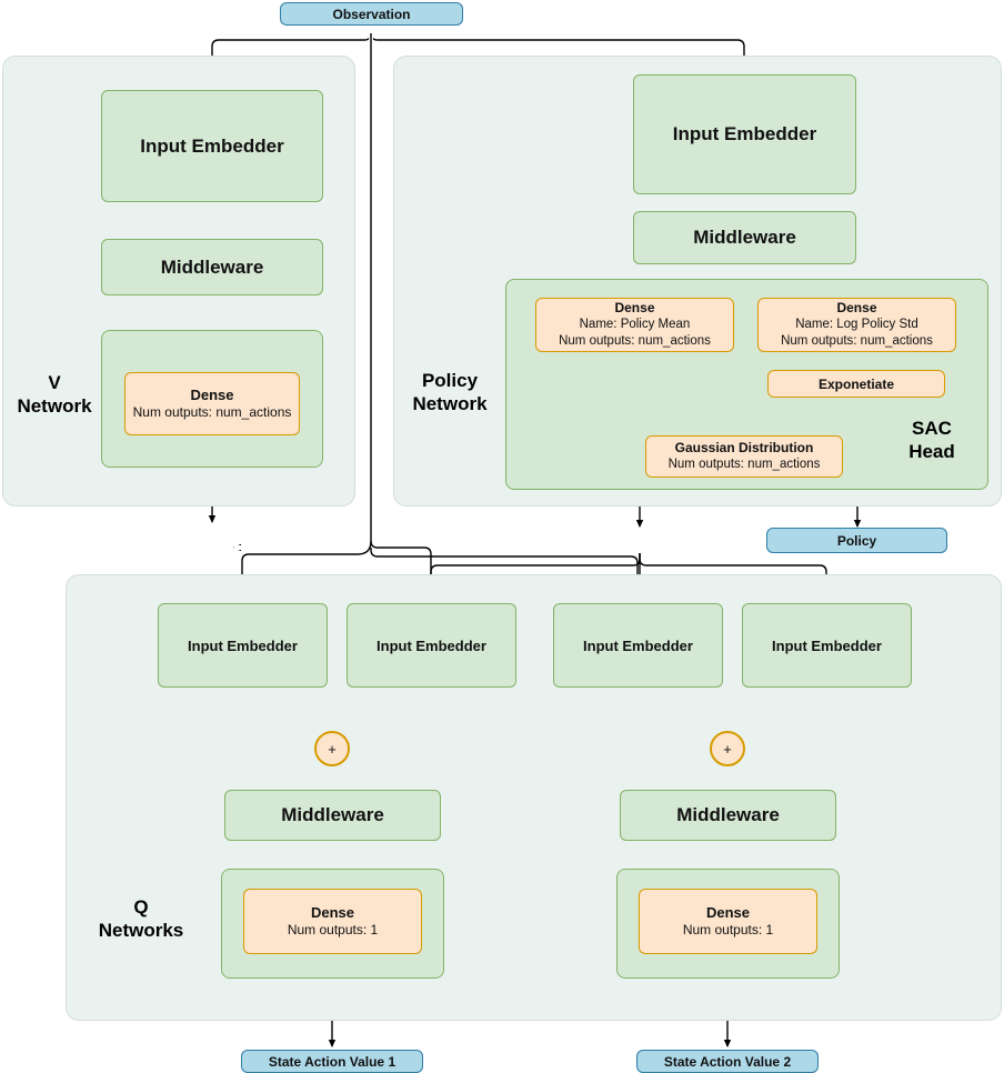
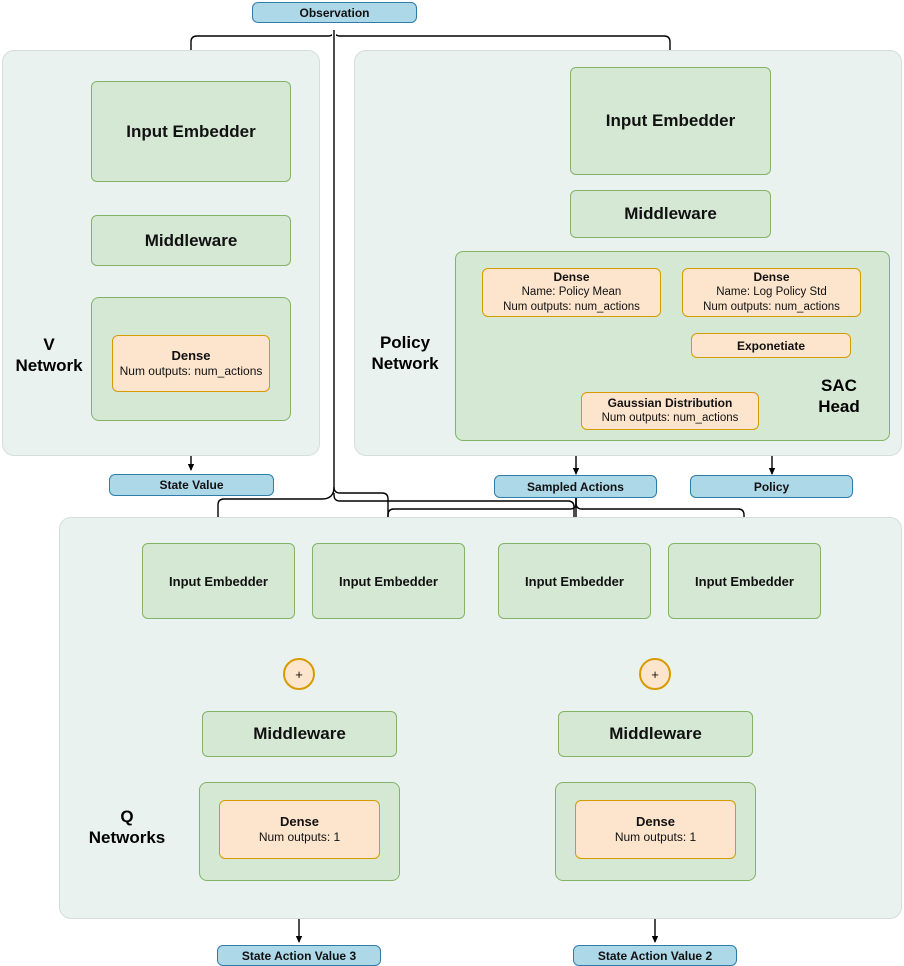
  Observation
  V
  Network
  Input Embedder
  Middleware
  Dense
  Num outputs: num_actions
  Policy
  Network
  Input Embedder
  Middleware
  SAC
  Head
  Dense
  Name: Policy Mean
  Num outputs: num_actions
  Dense
  Name: Log Policy Std
  Num outputs: num_actions
  Exponetiate
  Gaussian Distribution
  Num outputs: num_actions
+ State Value
+ Sampled Actions
  Policy
  Q
  Networks
  Input Embedder
  Input Embedder
  Input Embedder
  Input Embedder
  +
  +
  Middleware
  Middleware
  Dense
  Num outputs: 1
  Dense
  Num outputs: 1
- State Action Value 1
+ State Action Value 3
  State Action Value 2
